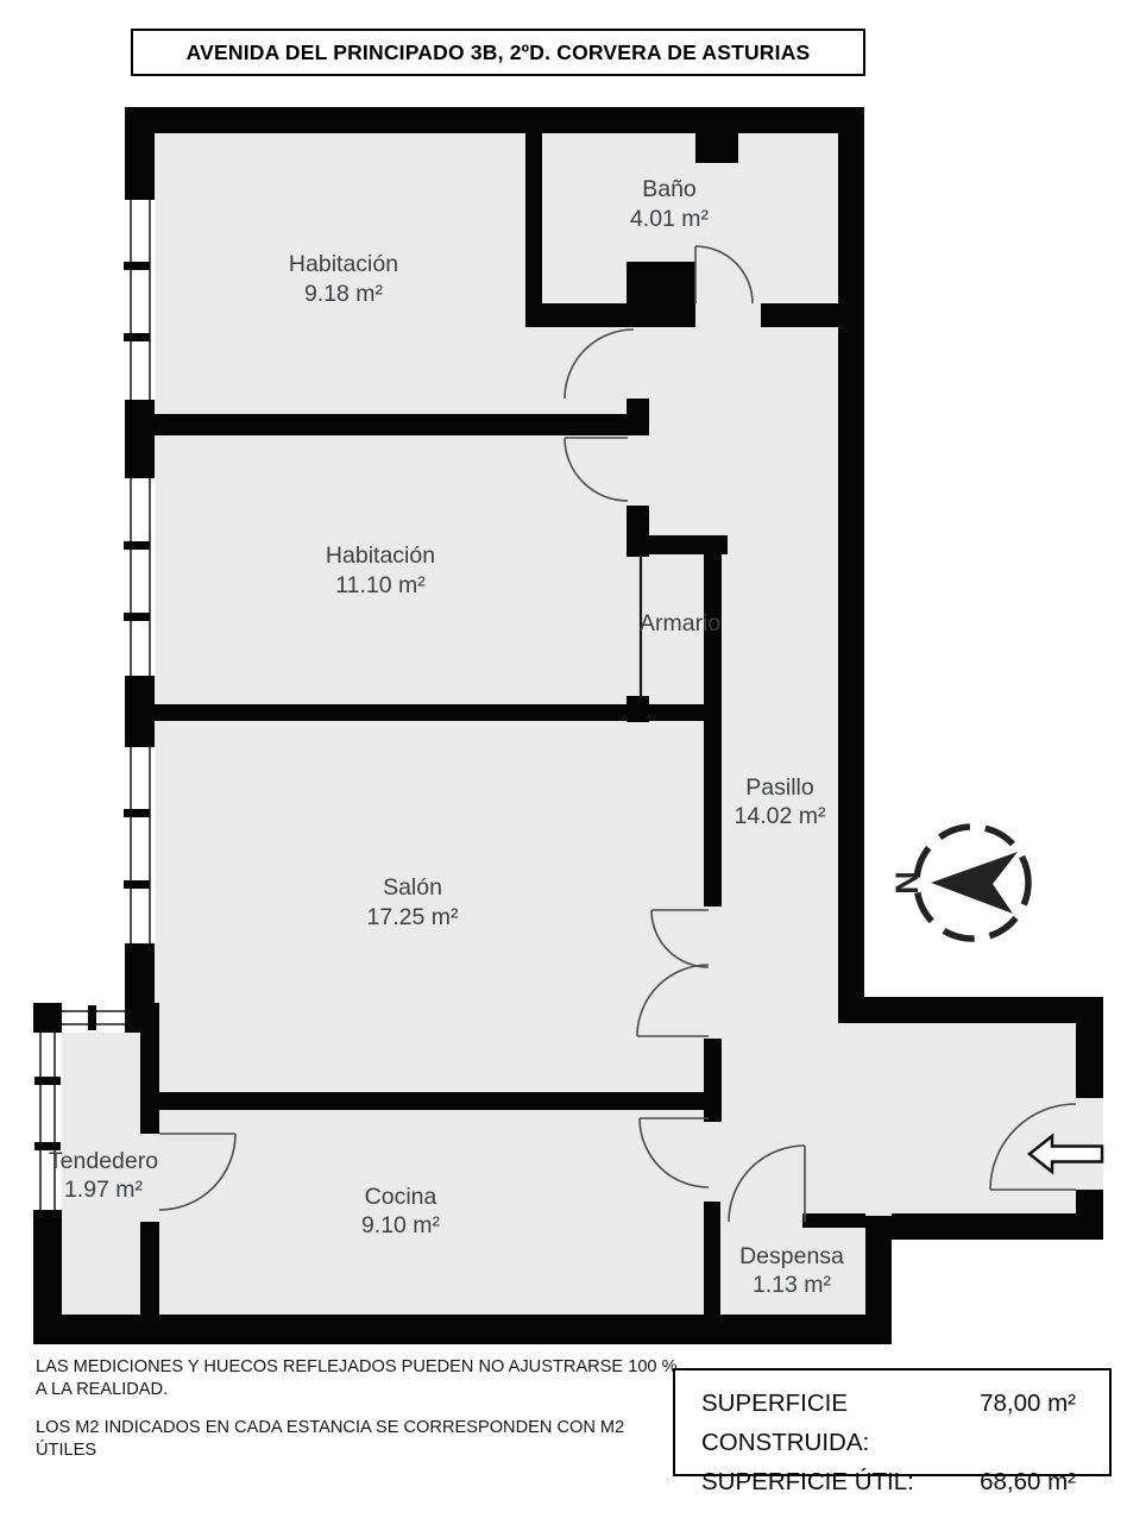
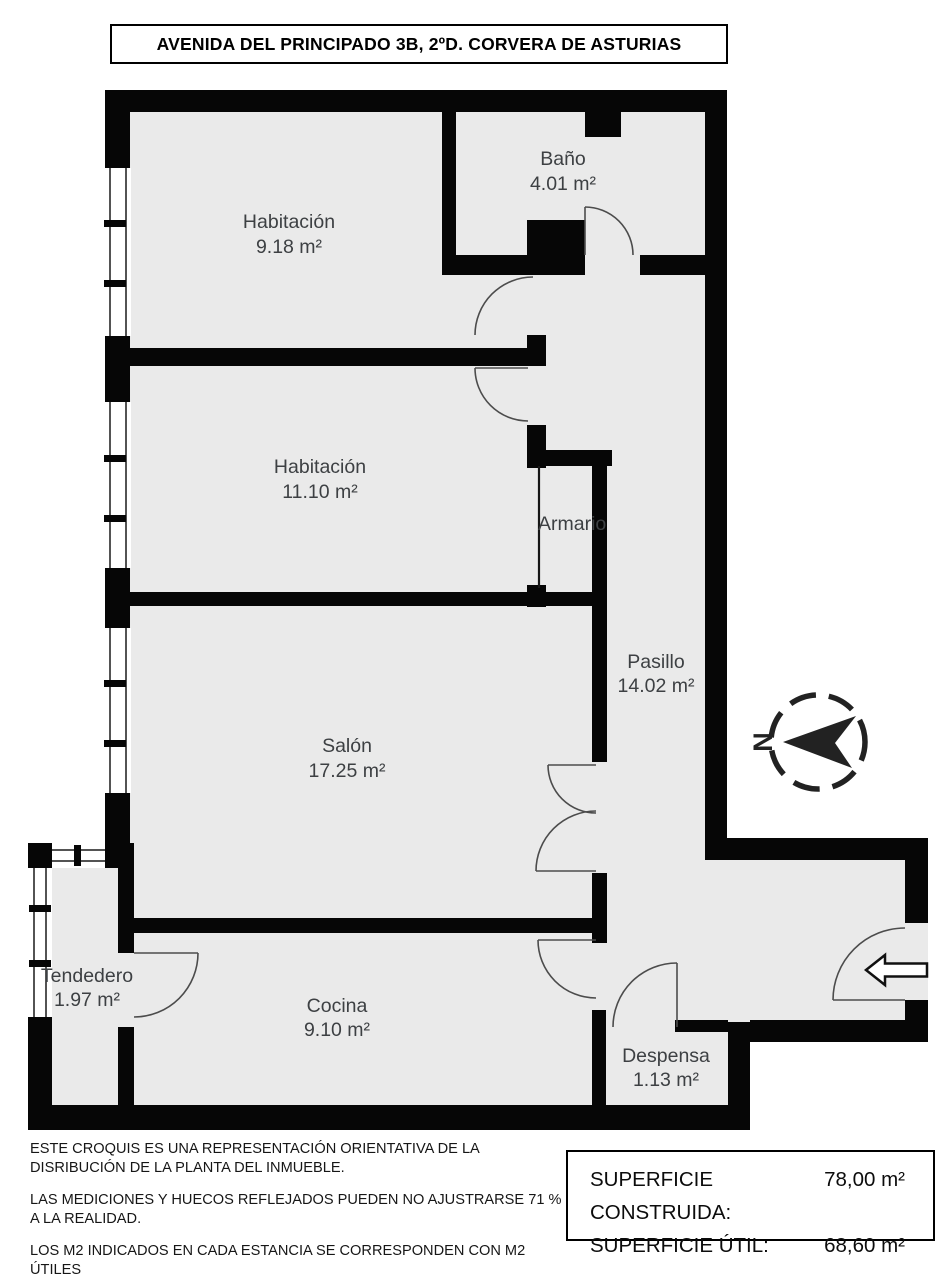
  AVENIDA DEL PRINCIPADO 3B, 2ºD. CORVERA DE ASTURIAS
  Habitación
  9.18 m²
  Baño
  4.01 m²
  Habitación
  11.10 m²
  Armario
  Pasillo
  14.02 m²
  Salón
  17.25 m²
  Tendedero
  1.97 m²
  Cocina
  9.10 m²
  Despensa
  1.13 m²
+ ESTE CROQUIS ES UNA REPRESENTACIÓN ORIENTATIVA DE LA DISRIBUCIÓN DE LA PLANTA DEL INMUEBLE.
- LAS MEDICIONES Y HUECOS REFLEJADOS PUEDEN NO AJUSTRARSE 100 % A LA REALIDAD.
+ LAS MEDICIONES Y HUECOS REFLEJADOS PUEDEN NO AJUSTRARSE 71 % A LA REALIDAD.
  LOS M2 INDICADOS EN CADA ESTANCIA SE CORRESPONDEN CON M2 ÚTILES
  SUPERFICIE CONSTRUIDA:
  78,00 m²
  SUPERFICIE ÚTIL:
  68,60 m²
